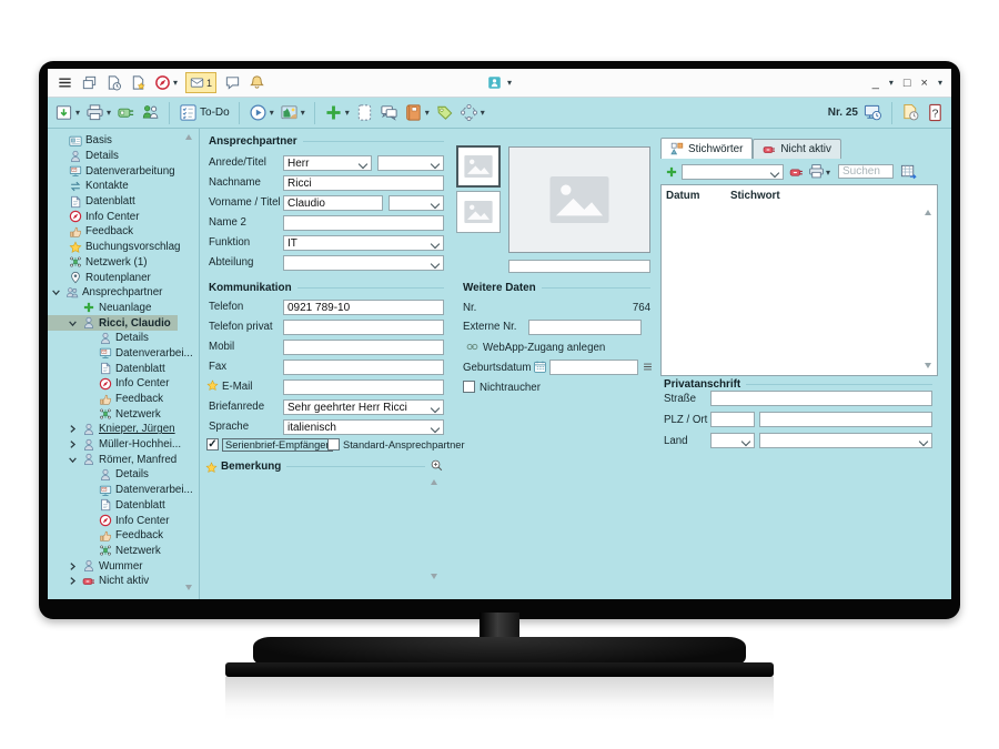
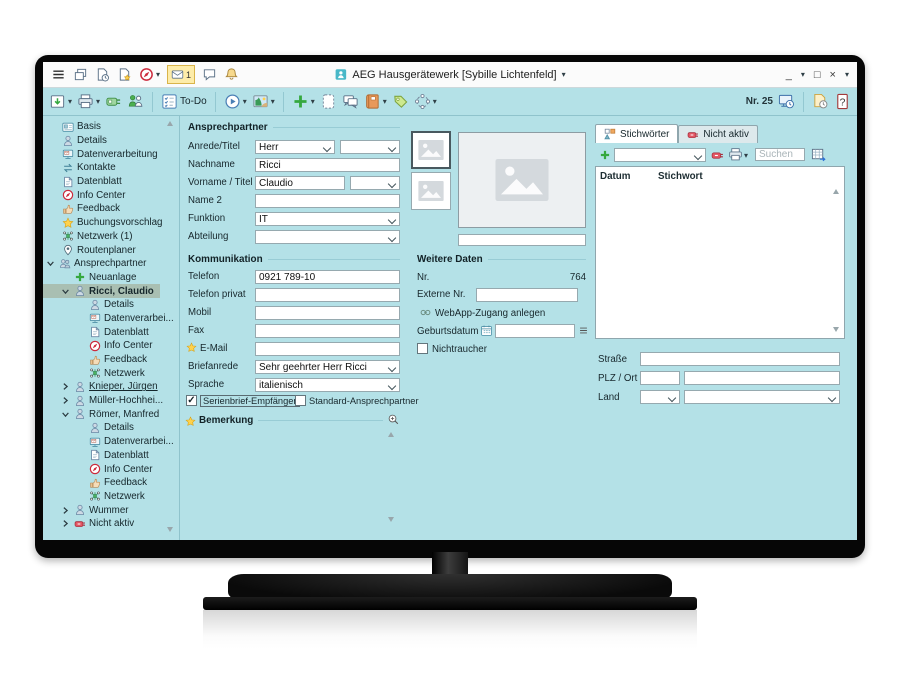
  ▾
  1
+ AEG Hausgerätewerk [Sybille Lichtenfeld]
  ▾
  _
  ▾
  □
  ×
  ▾
  ▾
  ▾
  To-Do
  ▾
  ▾
  ▾
  ▾
  ▾
  Nr. 25
  Basis
  Details
  Datenverarbeitung
  Kontakte
  Datenblatt
  Info Center
  Feedback
  Buchungsvorschlag
  Netzwerk (1)
  Routenplaner
  Ansprechpartner
  Neuanlage
  Ricci, Claudio
  Details
  Datenverarbei...
  Datenblatt
  Info Center
  Feedback
  Netzwerk
  Knieper, Jürgen
  Müller-Hochhei...
  Römer, Manfred
  Details
  Datenverarbei...
  Datenblatt
  Info Center
  Feedback
  Netzwerk
  Wummer
  Nicht aktiv
  Ansprechpartner
  Anrede/Titel
  Herr
  Nachname
  Ricci
  Vorname / Titel
  Claudio
  Name 2
  Funktion
  IT
  Abteilung
  Kommunikation
  Telefon
  0921 789-10
  Telefon privat
  Mobil
  Fax
  E-Mail
  Briefanrede
  Sehr geehrter Herr Ricci
  Sprache
  italienisch
  ✓
  Serienbrief-Empfänge
  Standard-Ansprechpartner
  Bemerkung
  Weitere Daten
  Nr.
  764
  Externe Nr.
  WebApp-Zugang anlegen
  Geburtsdatum
  Nichtraucher
  Stichwörter
  Nicht aktiv
  ▾
  Suchen
  Datum
  Stichwort
- Privatanschrift
  Straße
  PLZ / Ort
  Land
